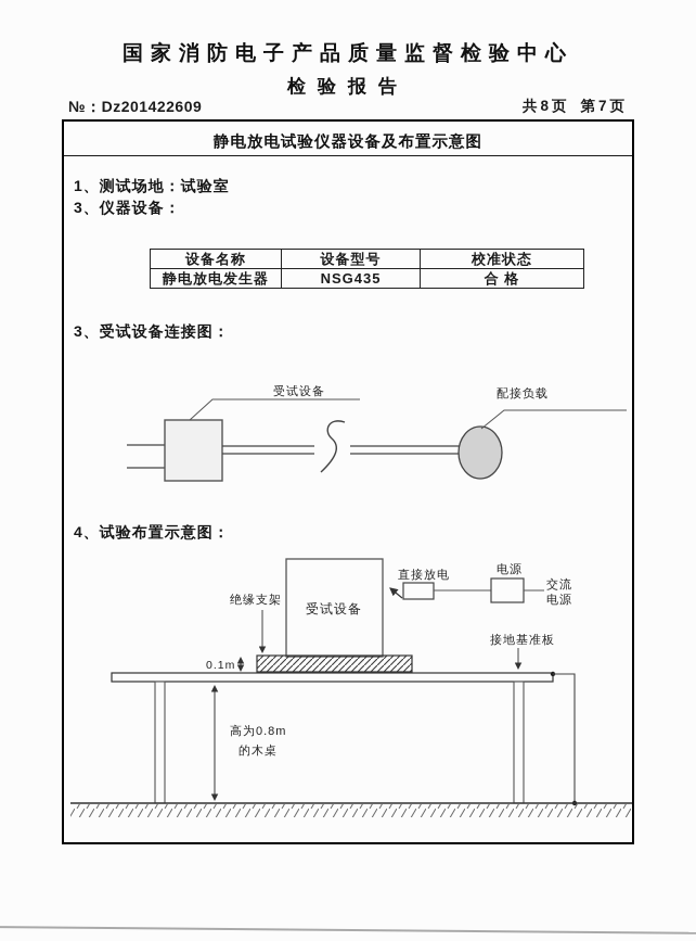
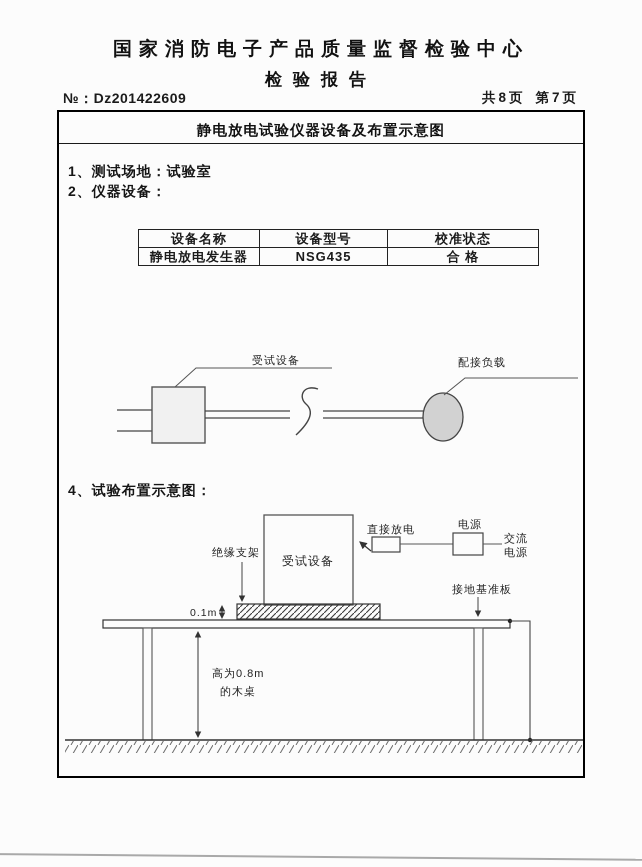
  国家消防电子产品质量监督检验中心
  检验报告
  №：Dz201422609
  共8页 第7页
  静电放电试验仪器设备及布置示意图
  1、测试场地：试验室
- 3、仪器设备：
+ 2、仪器设备：
  设备名称	设备型号	校准状态
  静电放电发生器	NSG435	合 格
- 3、受试设备连接图：
  受试设备
  配接负载
  4、试验布置示意图：
  受试设备
  绝缘支架
  0.1m
  直接放电
  电源
  交流
  电源
  接地基准板
  高为0.8m
  的木桌
